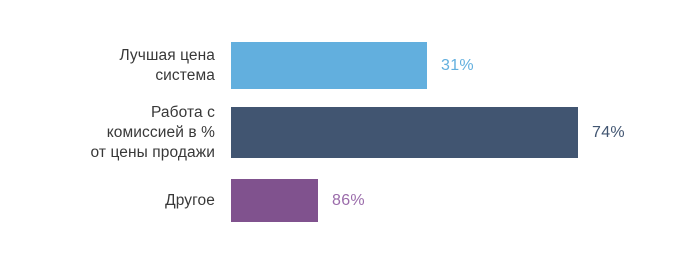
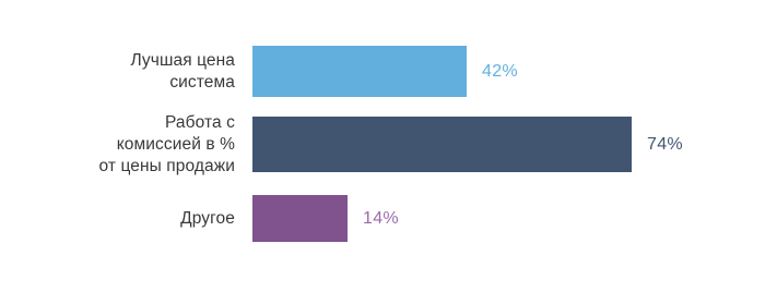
  Лучшая цена
  система
- 31%
+ 42%
  Работа с
  комиссией в %
  от цены продажи
  74%
  Другое
- 86%
+ 14%
